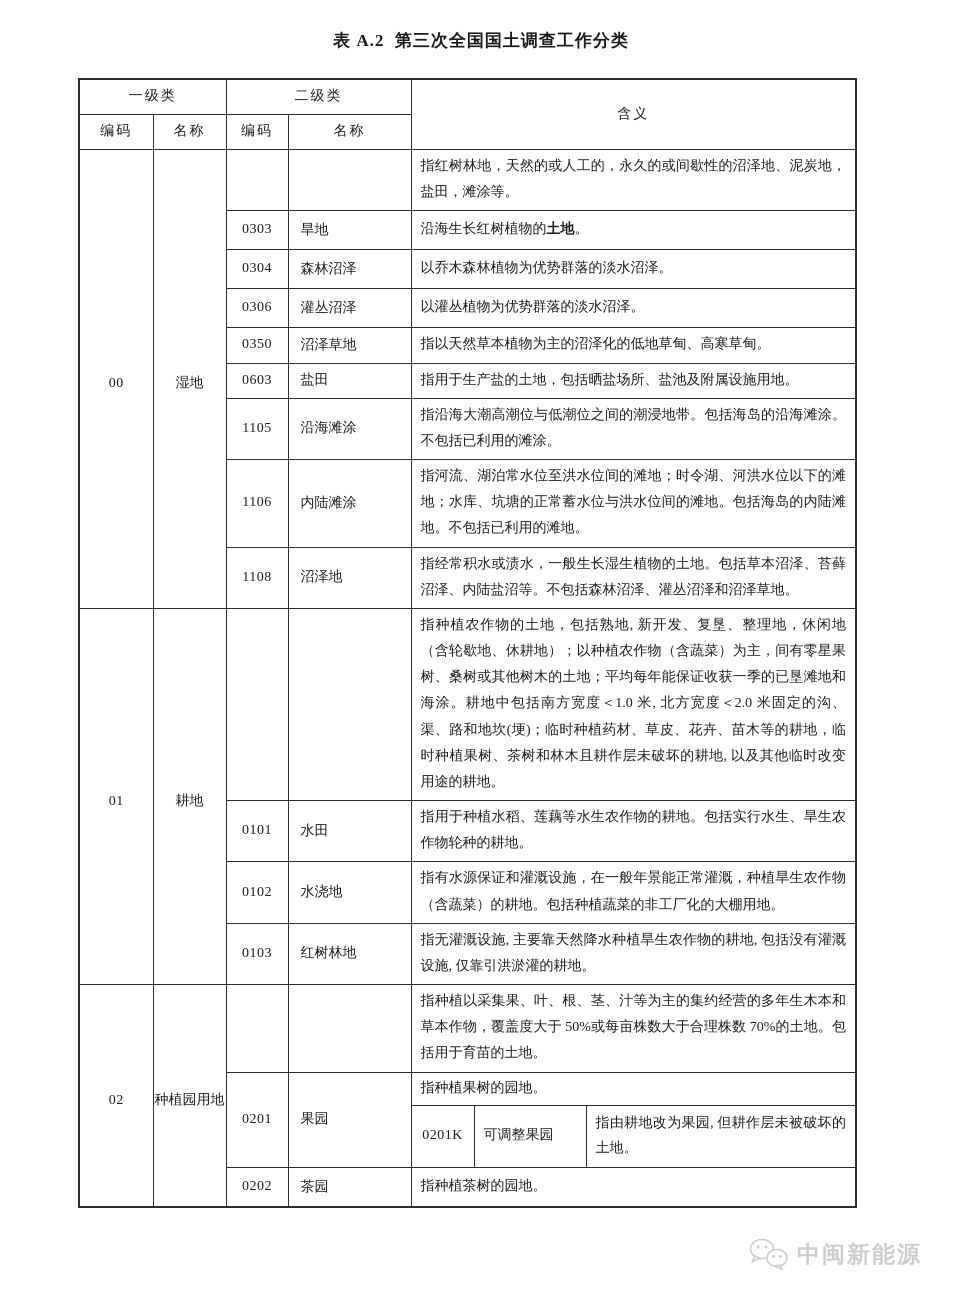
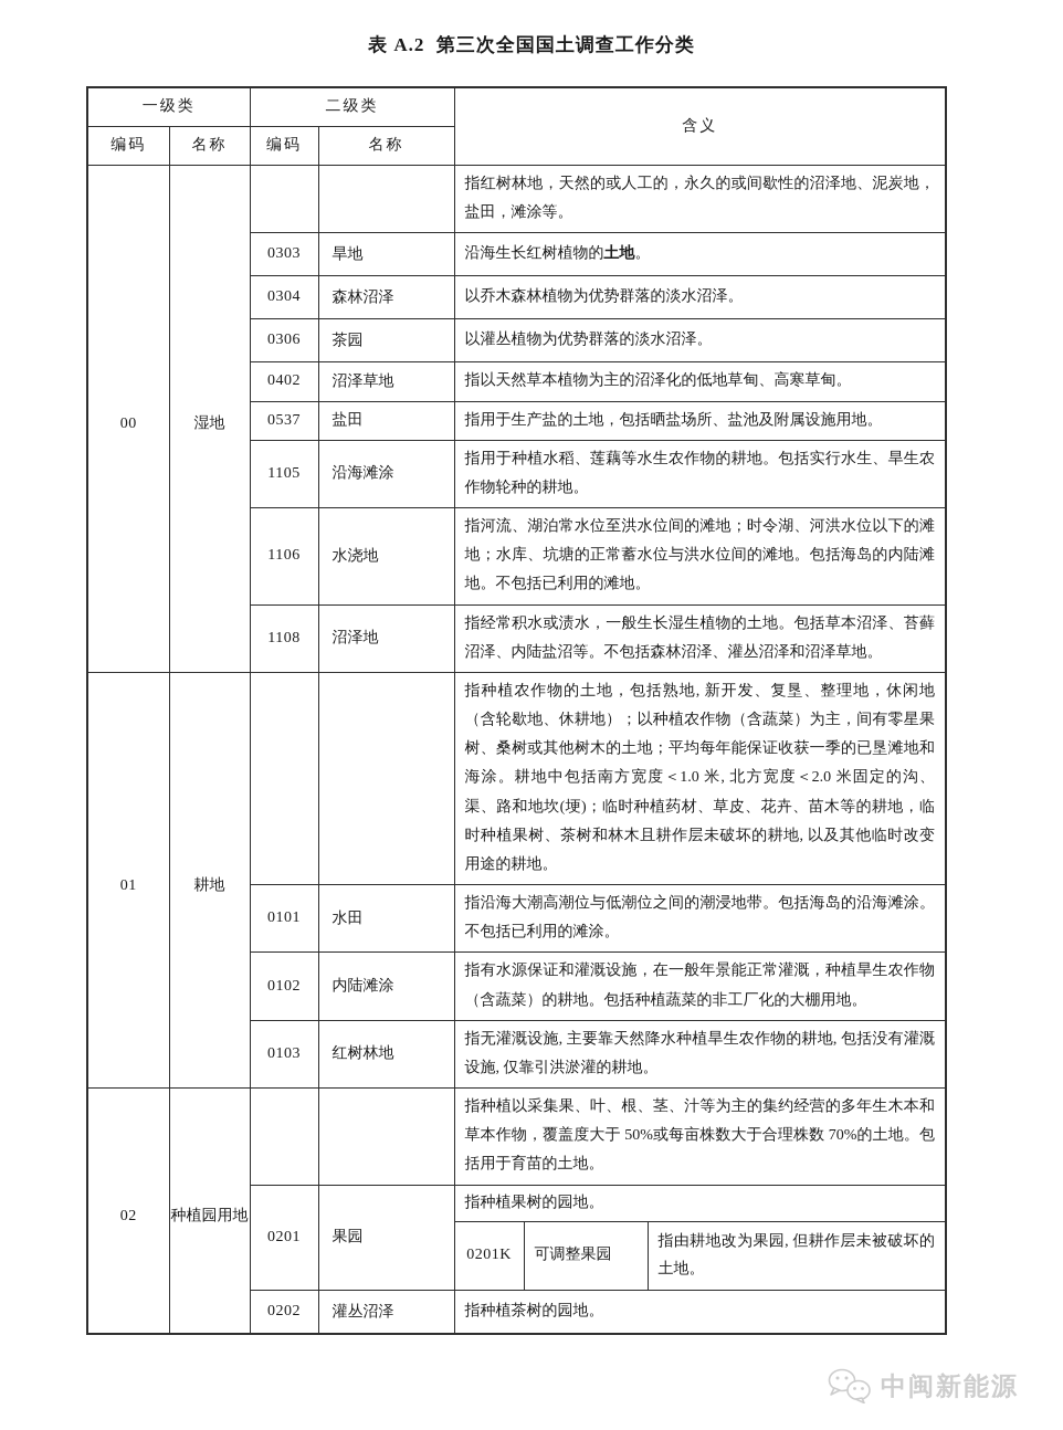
  表 A.2 第三次全国国土调查工作分类
  一级类	二级类	含义
  编码	名称	编码	名称
  00	湿地			指红树林地，天然的或人工的，永久的或间歇性的沼泽地、泥炭地，盐田，滩涂等。
  0303	旱地	沿海生长红树植物的土地。
  0304	森林沼泽	以乔木森林植物为优势群落的淡水沼泽。
- 0306	灌丛沼泽	以灌丛植物为优势群落的淡水沼泽。
+ 0306	茶园	以灌丛植物为优势群落的淡水沼泽。
- 0350	沼泽草地	指以天然草本植物为主的沼泽化的低地草甸、高寒草甸。
+ 0402	沼泽草地	指以天然草本植物为主的沼泽化的低地草甸、高寒草甸。
- 0603	盐田	指用于生产盐的土地，包括晒盐场所、盐池及附属设施用地。
+ 0537	盐田	指用于生产盐的土地，包括晒盐场所、盐池及附属设施用地。
- 1105	沿海滩涂	指沿海大潮高潮位与低潮位之间的潮浸地带。包括海岛的沿海滩涂。不包括已利用的滩涂。
+ 1105	沿海滩涂	指用于种植水稻、莲藕等水生农作物的耕地。包括实行水生、旱生农作物轮种的耕地。
- 1106	内陆滩涂	指河流、湖泊常水位至洪水位间的滩地；时令湖、河洪水位以下的滩地；水库、坑塘的正常蓄水位与洪水位间的滩地。包括海岛的内陆滩地。不包括已利用的滩地。
+ 1106	水浇地	指河流、湖泊常水位至洪水位间的滩地；时令湖、河洪水位以下的滩地；水库、坑塘的正常蓄水位与洪水位间的滩地。包括海岛的内陆滩地。不包括已利用的滩地。
  1108	沼泽地	指经常积水或渍水，一般生长湿生植物的土地。包括草本沼泽、苔藓沼泽、内陆盐沼等。不包括森林沼泽、灌丛沼泽和沼泽草地。
  01	耕地			指种植农作物的土地，包括熟地, 新开发、复垦、整理地，休闲地（含轮歇地、休耕地）；以种植农作物（含蔬菜）为主，间有零星果树、桑树或其他树木的土地；平均每年能保证收获一季的已垦滩地和海涂。耕地中包括南方宽度＜1.0 米, 北方宽度＜2.0 米固定的沟、渠、路和地坎(埂)；临时种植药材、草皮、花卉、苗木等的耕地，临时种植果树、茶树和林木且耕作层未破坏的耕地, 以及其他临时改变用途的耕地。
- 0101	水田	指用于种植水稻、莲藕等水生农作物的耕地。包括实行水生、旱生农作物轮种的耕地。
+ 0101	水田	指沿海大潮高潮位与低潮位之间的潮浸地带。包括海岛的沿海滩涂。不包括已利用的滩涂。
- 0102	水浇地	指有水源保证和灌溉设施，在一般年景能正常灌溉，种植旱生农作物（含蔬菜）的耕地。包括种植蔬菜的非工厂化的大棚用地。
+ 0102	内陆滩涂	指有水源保证和灌溉设施，在一般年景能正常灌溉，种植旱生农作物（含蔬菜）的耕地。包括种植蔬菜的非工厂化的大棚用地。
  0103	红树林地	指无灌溉设施, 主要靠天然降水种植旱生农作物的耕地, 包括没有灌溉设施, 仅靠引洪淤灌的耕地。
  02	种植园用地			指种植以采集果、叶、根、茎、汁等为主的集约经营的多年生木本和草本作物，覆盖度大于 50%或每亩株数大于合理株数 70%的土地。包括用于育苗的土地。
  0201	果园	指种植果树的园地。0201K 可调整果园指由耕地改为果园, 但耕作层未被破坏的土地。
- 0202	茶园	指种植茶树的园地。
+ 0202	灌丛沼泽	指种植茶树的园地。
  中闽新能源
